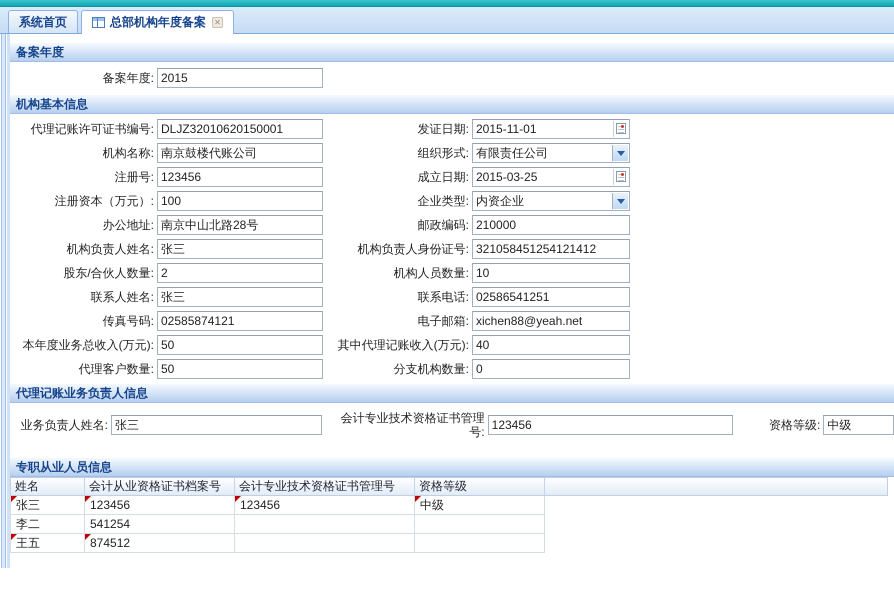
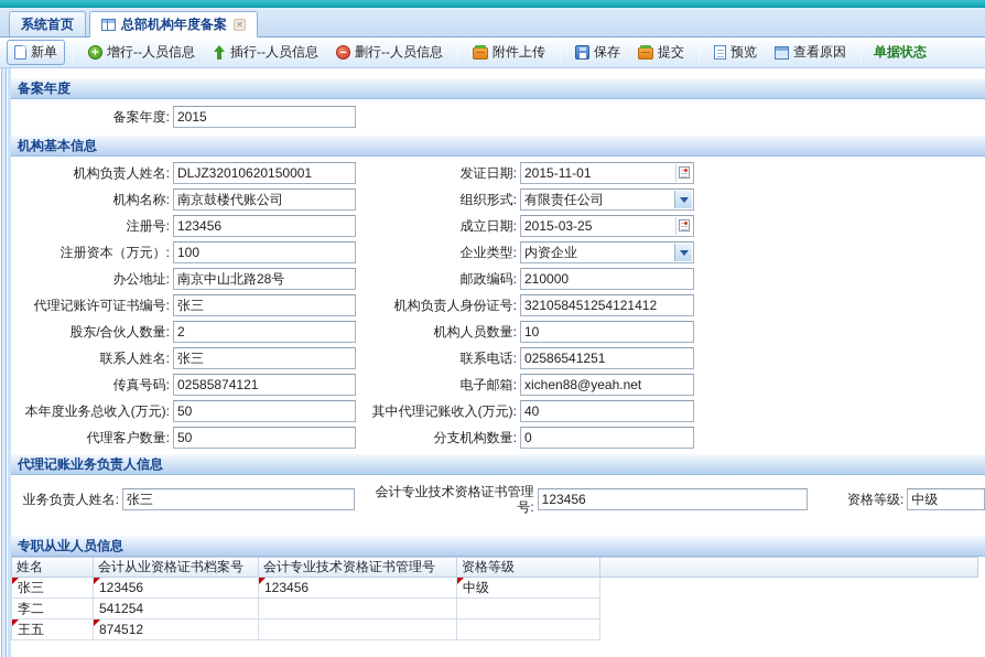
  系统首页
  总部机构年度备案
+ 新单
+ 增行--人员信息
+ 插行--人员信息
+ 删行--人员信息
+ 附件上传
+ 保存
+ 提交
+ 预览
+ 查看原因
+ 单据状态
  备案年度
  备案年度:
  2015
  机构基本信息
- 代理记账许可证书编号:
+ 机构负责人姓名:
  DLJZ32010620150001
  发证日期:
  2015-11-01
  机构名称:
  南京鼓楼代账公司
  组织形式:
  有限责任公司
  注册号:
  123456
  成立日期:
  2015-03-25
  注册资本（万元）:
  100
  企业类型:
  内资企业
  办公地址:
  南京中山北路28号
  邮政编码:
  210000
- 机构负责人姓名:
+ 代理记账许可证书编号:
  张三
  机构负责人身份证号:
  321058451254121412
  股东/合伙人数量:
  2
  机构人员数量:
  10
  联系人姓名:
  张三
  联系电话:
  02586541251
  传真号码:
  02585874121
  电子邮箱:
  xichen88@yeah.net
  本年度业务总收入(万元):
  50
  其中代理记账收入(万元):
  40
  代理客户数量:
  50
  分支机构数量:
  0
  代理记账业务负责人信息
  业务负责人姓名:
  张三
  会计专业技术资格证书管理号:
  123456
  资格等级:
  中级
  专职从业人员信息
  姓名
  会计从业资格证书档案号
  会计专业技术资格证书管理号
  资格等级
  张三
  123456
  123456
  中级
  李二
  541254
  王五
  874512
